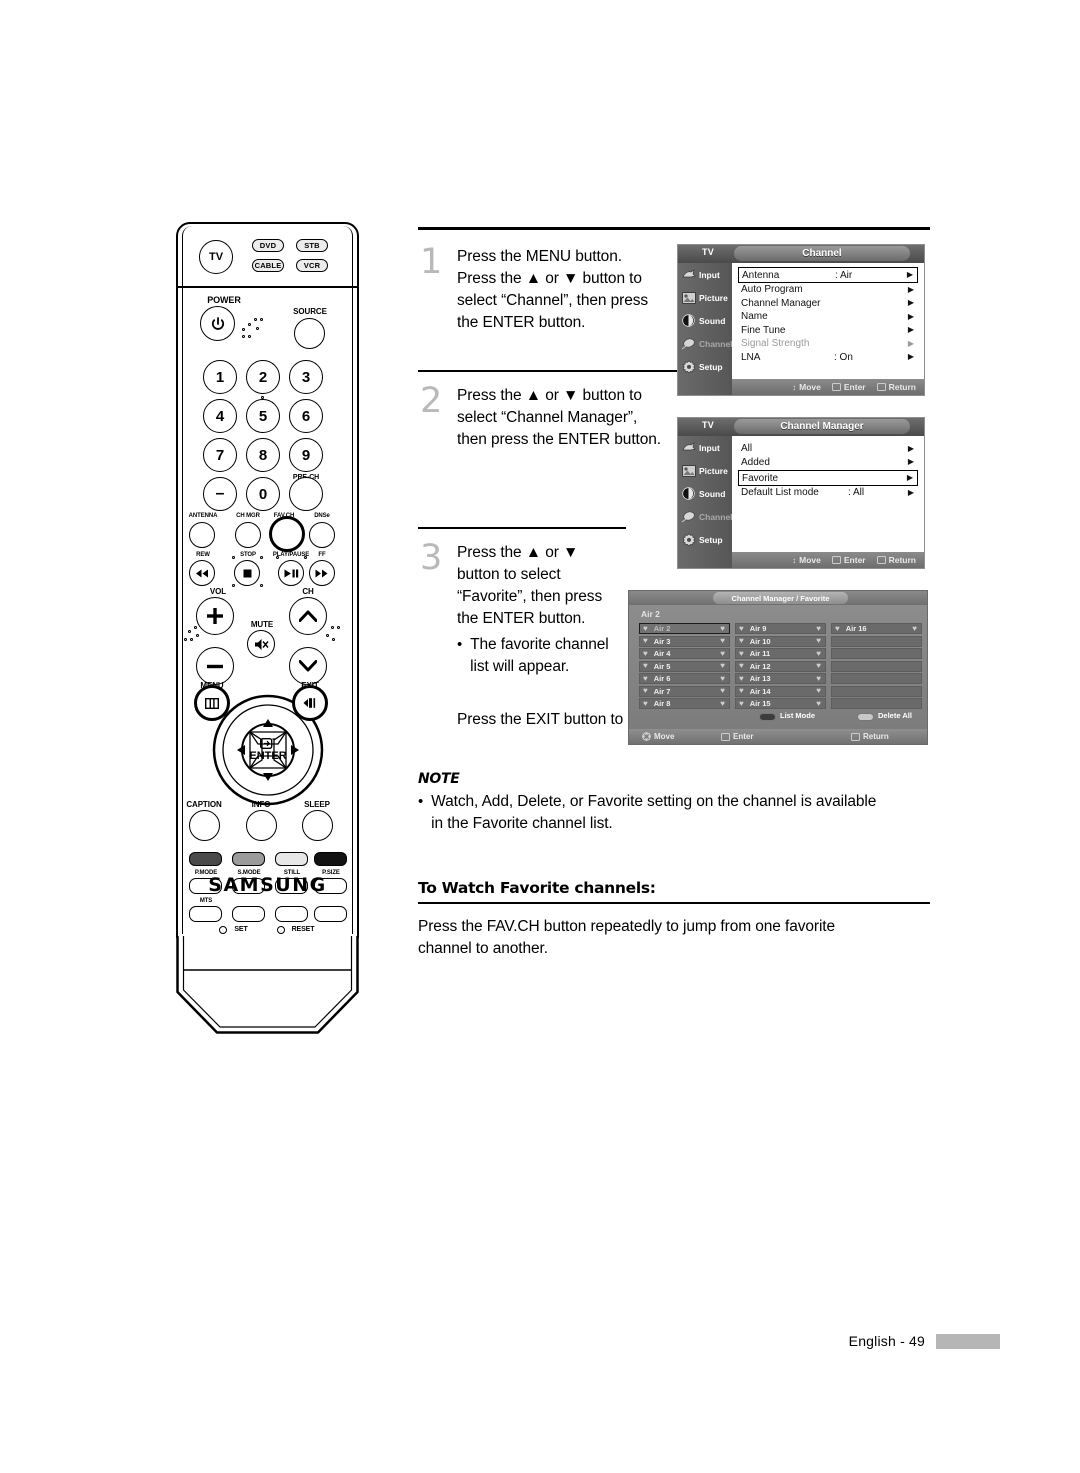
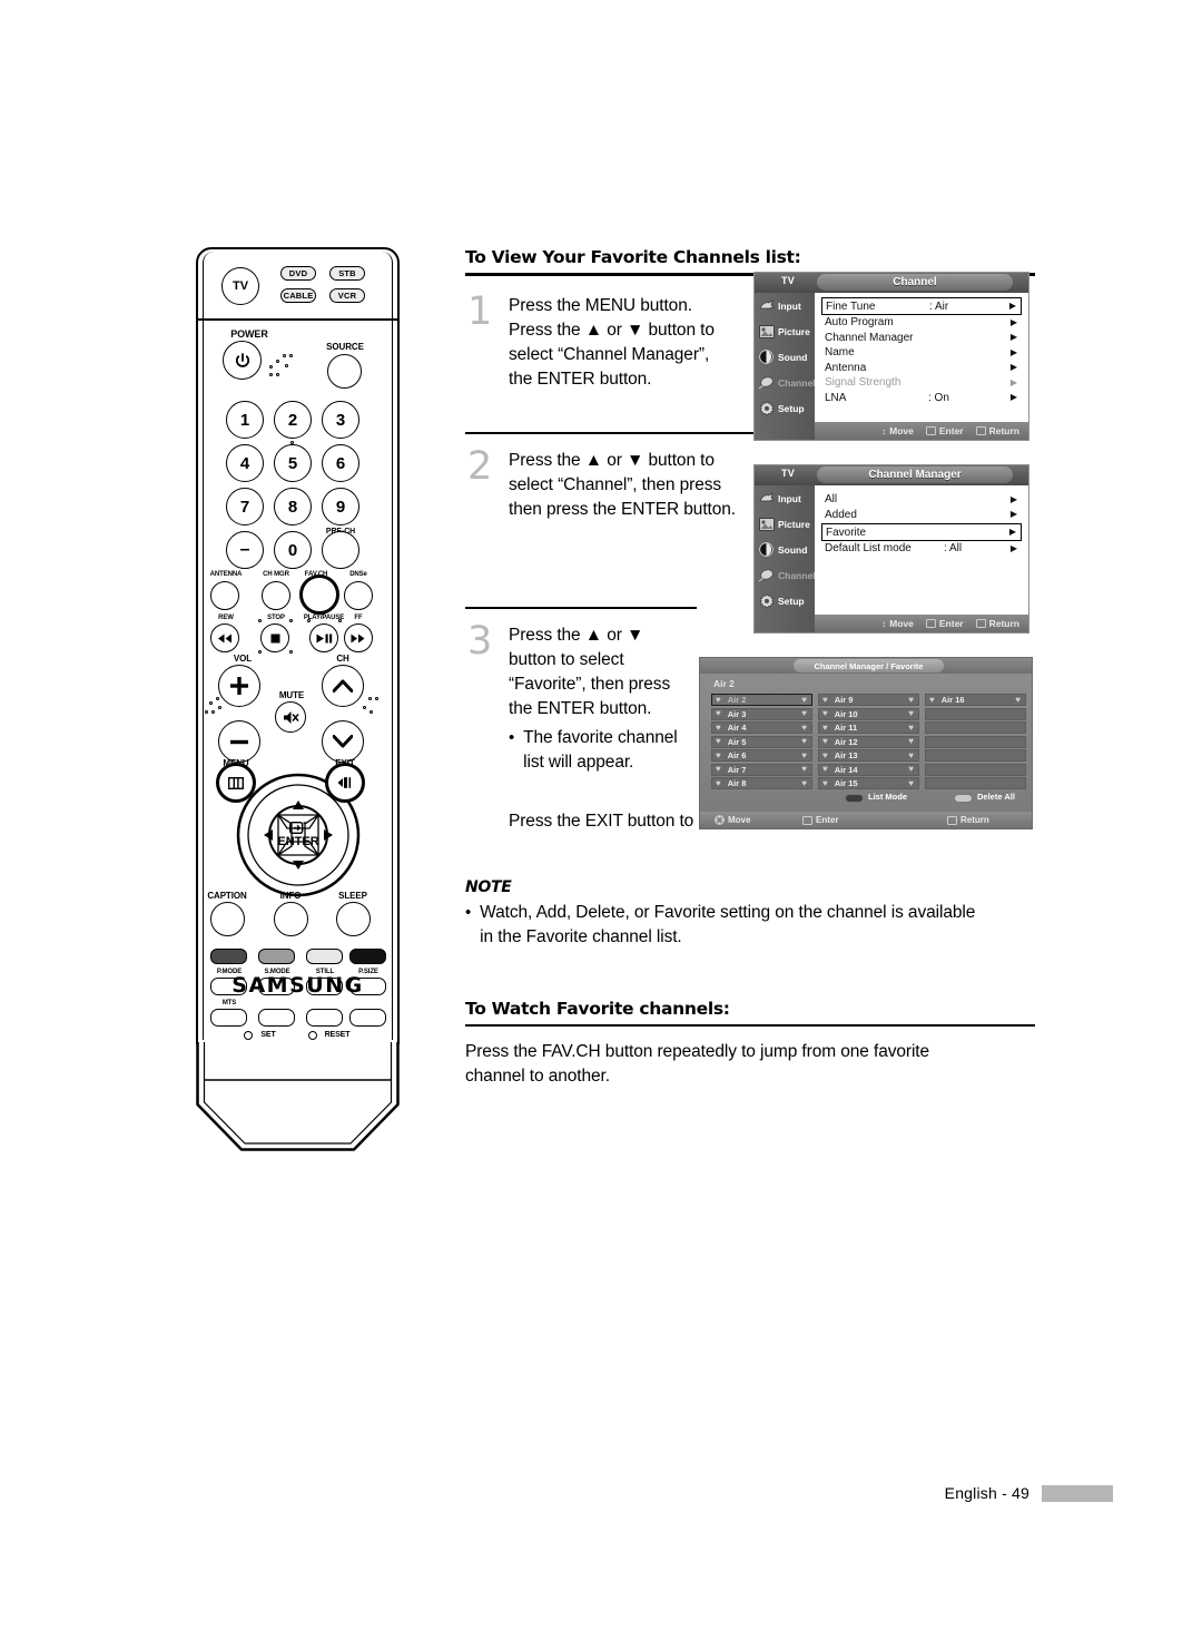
  TV
  DVD
  STB
  CABLE
  VCR
  POWER
  SOURCE
  1
  2
  3
  4
  5
  6
  7
  8
  9
  –
  0
  VOL
  CH
  MUTE
  MENU
  EXIT
  ENTER
  CAPTION
  INFO
  SLEEP
  SAMSUNG
+ To View Your Favorite Channels list:
  1
  Press the MENU button.
  Press the ▲ or ▼ button to
- select “Channel”, then press
+ select “Channel Manager”,
  the ENTER button.
  2
  Press the ▲ or ▼ button to
- select “Channel Manager”,
+ select “Channel”, then press
  then press the ENTER button.
  3
  Press the ▲ or ▼
  button to select
  “Favorite”, then press
  the ENTER button.
  •
  The favorite channel
  list will appear.
  Press the EXIT button to
  NOTE
  •
  Watch, Add, Delete, or Favorite setting on the channel is available in the Favorite channel list.
  To Watch Favorite channels:
  Press the FAV.CH button repeatedly to jump from one favorite channel to another.
  TV
  Channel
  Input
  Picture
  Sound
  Channe
  Setup
- Antenna
+ Fine Tune
  : Air
  ▶
  Auto Program
  ▶
  Channel Manager
  ▶
  Name
  ▶
- Fine Tune
+ Antenna
  ▶
  Signal Strength
  ▶
  LNA
  : On
  ▶
  ↕
  Move
  Enter
  Return
  TV
  Channel Manager
  Input
  Picture
  Sound
  Channe
  Setup
  All
  ▶
  Added
  ▶
  Favorite
  ▶
  Default List mode
  : All
  ▶
  ↕
  Move
  Enter
  Return
  Channel Manager / Favorite
  Air 2
  ♥
  Air 2
  ♥
  ♥
  Air 3
  ♥
  ♥
  Air 4
  ♥
  ♥
  Air 5
  ♥
  ♥
  Air 6
  ♥
  ♥
  Air 7
  ♥
  ♥
  Air 8
  ♥
  ♥
  Air 9
  ♥
  ♥
  Air 10
  ♥
  ♥
  Air 11
  ♥
  ♥
  Air 12
  ♥
  ♥
  Air 13
  ♥
  ♥
  Air 14
  ♥
  ♥
  Air 15
  ♥
  ♥
  Air 16
  ♥
  List Mode
  Delete All
  Move
  Enter
  Return
  English - 49
